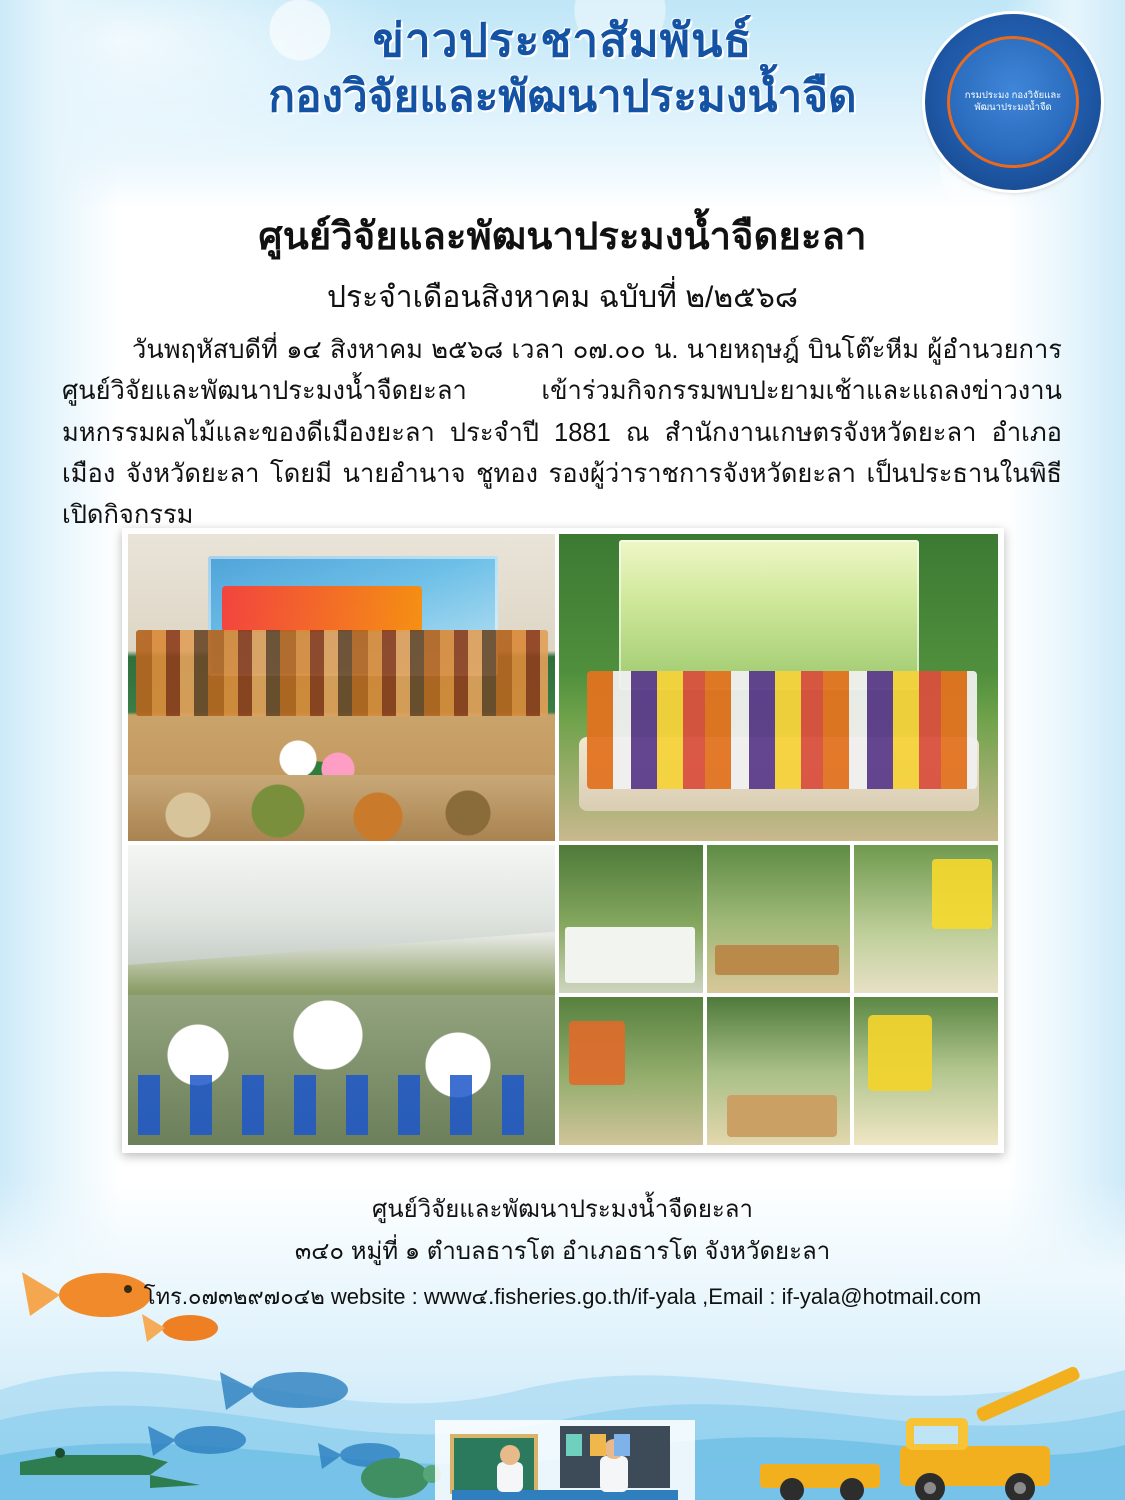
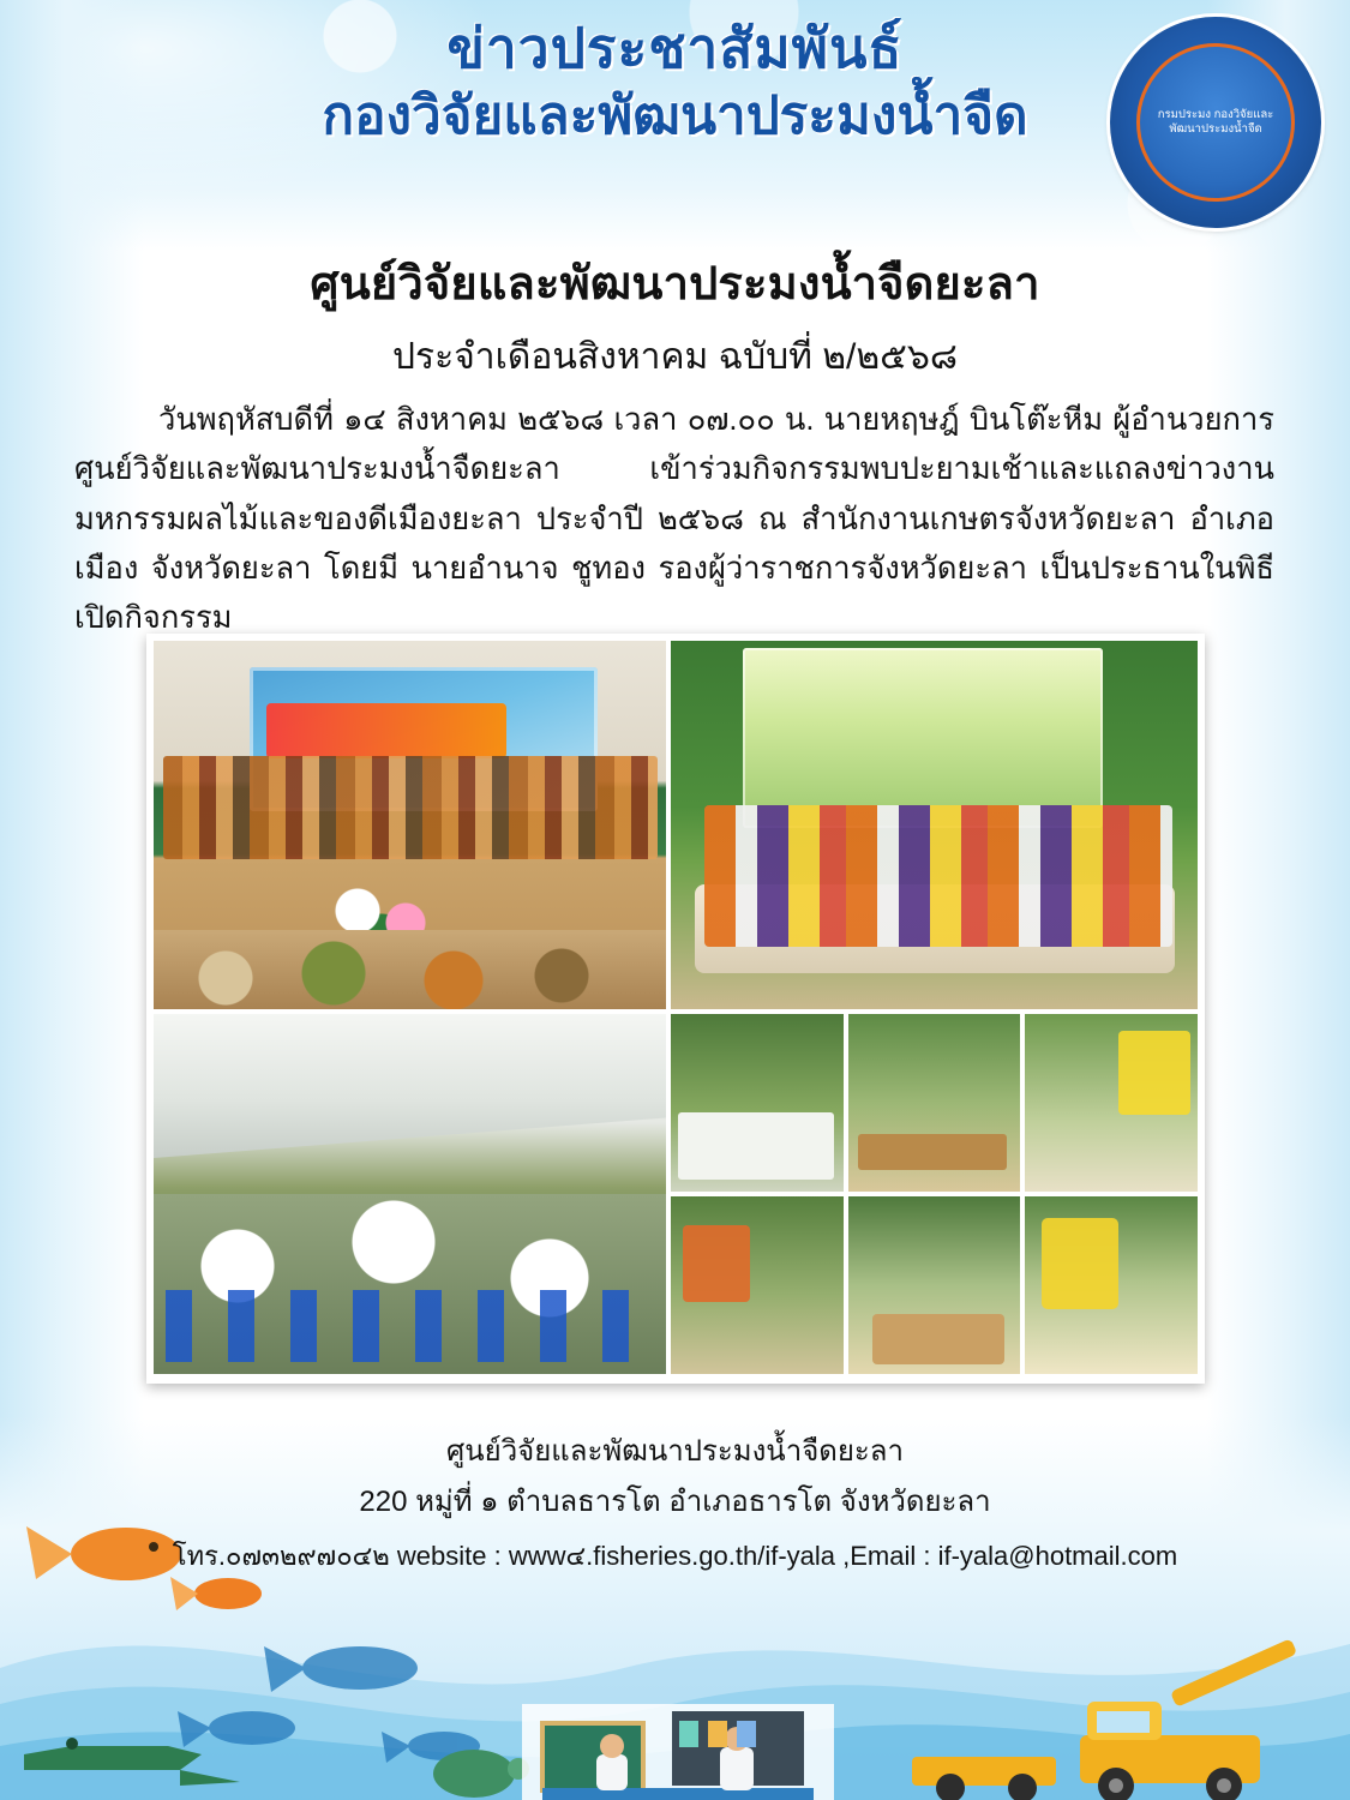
  ข่าวประชาสัมพันธ์
  กองวิจัยและพัฒนาประมงน้ำจืด
  กรมประมง กองวิจัยและพัฒนาประมงน้ำจืด
  ศูนย์วิจัยและพัฒนาประมงน้ำจืดยะลา
  ประจำเดือนสิงหาคม ฉบับที่ ๒/๒๕๖๘
- วันพฤหัสบดีที่ ๑๔ สิงหาคม ๒๕๖๘ เวลา ๐๗.๐๐ น. นายหฤษฎ์ บินโต๊ะหีม ผู้อำนวยการศูนย์วิจัยและพัฒนาประมงน้ำจืดยะลา เข้าร่วมกิจกรรมพบปะยามเช้าและแถลงข่าวงานมหกรรมผลไม้และของดีเมืองยะลา ประจำปี 1881 ณ สำนักงานเกษตรจังหวัดยะลา อำเภอเมือง จังหวัดยะลา โดยมี นายอำนาจ ชูทอง รองผู้ว่าราชการจังหวัดยะลา เป็นประธานในพิธีเปิดกิจกรรม
+ วันพฤหัสบดีที่ ๑๔ สิงหาคม ๒๕๖๘ เวลา ๐๗.๐๐ น. นายหฤษฎ์ บินโต๊ะหีม ผู้อำนวยการศูนย์วิจัยและพัฒนาประมงน้ำจืดยะลา เข้าร่วมกิจกรรมพบปะยามเช้าและแถลงข่าวงานมหกรรมผลไม้และของดีเมืองยะลา ประจำปี ๒๕๖๘ ณ สำนักงานเกษตรจังหวัดยะลา อำเภอเมือง จังหวัดยะลา โดยมี นายอำนาจ ชูทอง รองผู้ว่าราชการจังหวัดยะลา เป็นประธานในพิธีเปิดกิจกรรม
  ศูนย์วิจัยและพัฒนาประมงน้ำจืดยะลา
- ๓๔๐ หมู่ที่ ๑ ตำบลธารโต อำเภอธารโต จังหวัดยะลา
+ 220 หมู่ที่ ๑ ตำบลธารโต อำเภอธารโต จังหวัดยะลา
  โทร.๐๗๓๒๙๗๐๔๒ website : www๔.fisheries.go.th/if-yala ,Email : if-yala@hotmail.com
